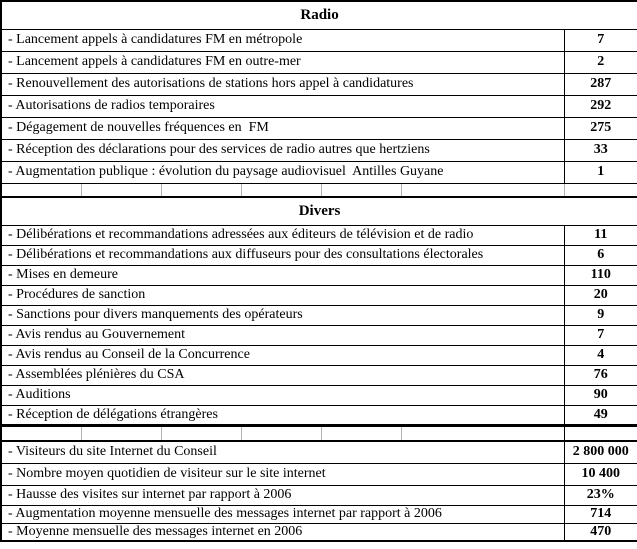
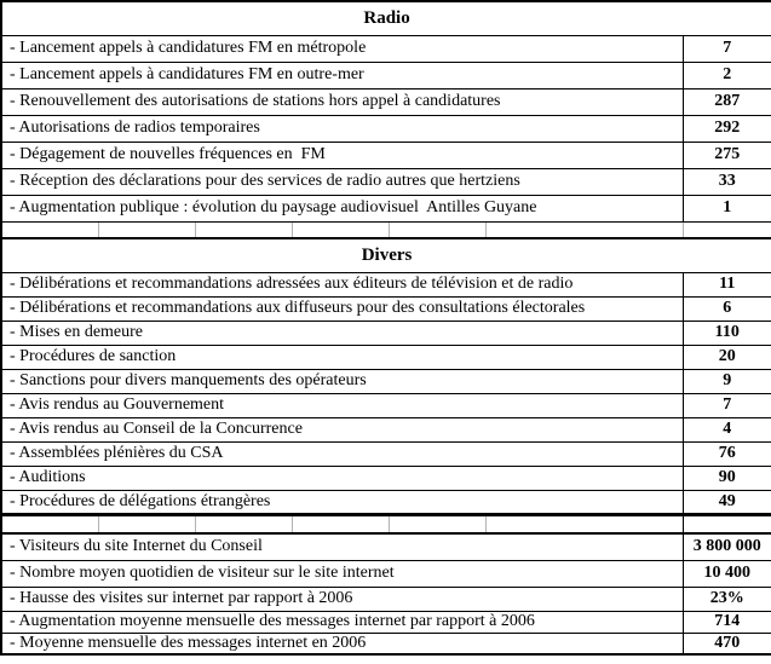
  Radio
  - Lancement appels à candidatures FM en métropole	7
  - Lancement appels à candidatures FM en outre-mer	2
  - Renouvellement des autorisations de stations hors appel à candidatures	287
  - Autorisations de radios temporaires	292
  - Dégagement de nouvelles fréquences en FM	275
  - Réception des déclarations pour des services de radio autres que hertziens	33
  - Augmentation publique : évolution du paysage audiovisuel Antilles Guyane	1
  Divers
  - Délibérations et recommandations adressées aux éditeurs de télévision et de radio	11
  - Délibérations et recommandations aux diffuseurs pour des consultations électorales	6
  - Mises en demeure	110
  - Procédures de sanction	20
  - Sanctions pour divers manquements des opérateurs	9
  - Avis rendus au Gouvernement	7
  - Avis rendus au Conseil de la Concurrence	4
  - Assemblées plénières du CSA	76
  - Auditions	90
- - Réception de délégations étrangères	49
+ - Procédures de délégations étrangères	49
- - Visiteurs du site Internet du Conseil	2 800 000
+ - Visiteurs du site Internet du Conseil	3 800 000
  - Nombre moyen quotidien de visiteur sur le site internet	10 400
  - Hausse des visites sur internet par rapport à 2006	23%
  - Augmentation moyenne mensuelle des messages internet par rapport à 2006	714
  - Moyenne mensuelle des messages internet en 2006	470
